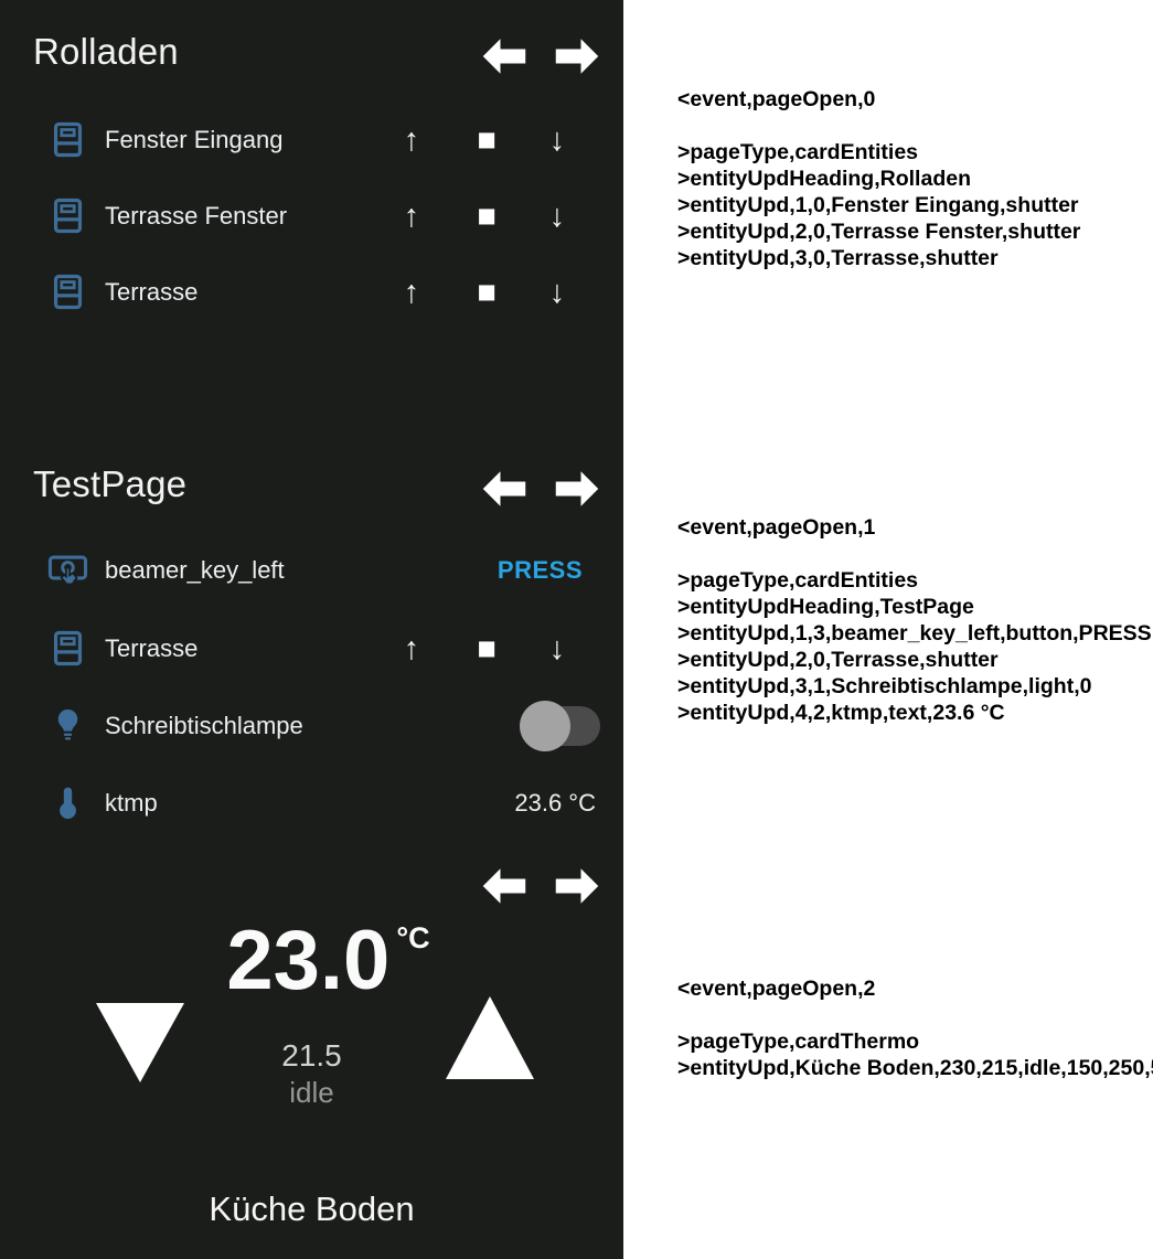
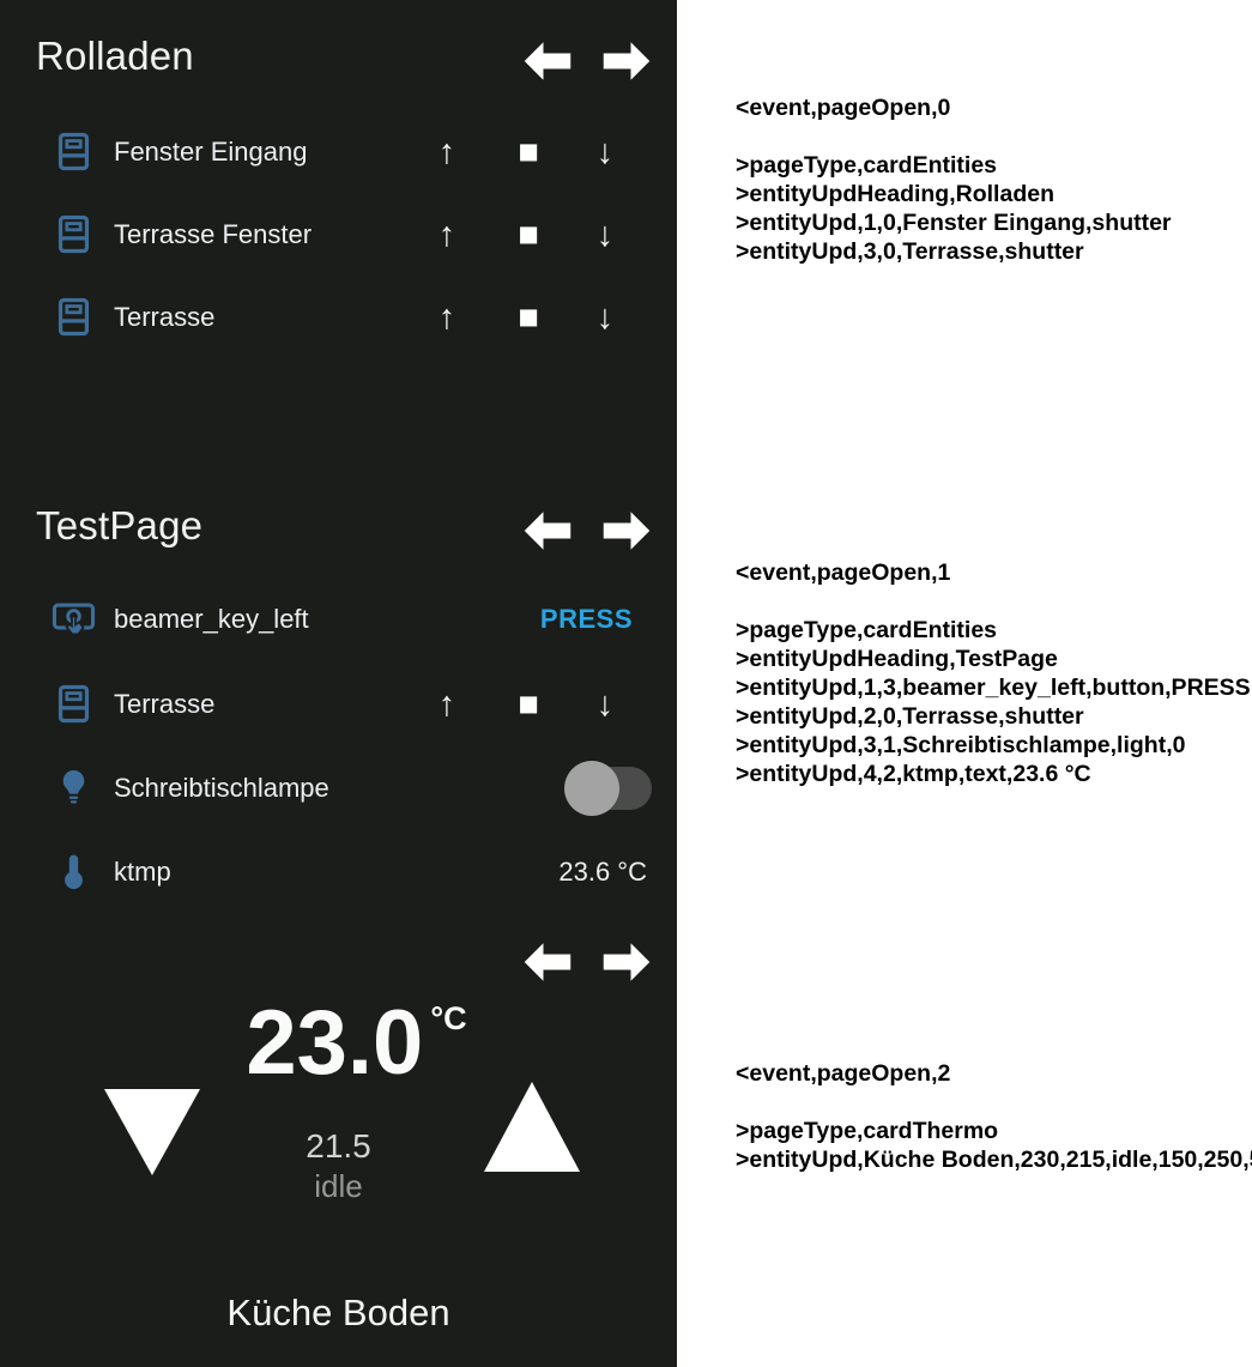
  Rolladen
  Fenster Eingang
  ↑
  ■
  ↓
  Terrasse Fenster
  ↑
  ■
  ↓
  Terrasse
  ↑
  ■
  ↓
  TestPage
  beamer_key_left
  PRESS
  Terrasse
  ↑
  ■
  ↓
  Schreibtischlampe
  ktmp
  23.6 °C
  23.0
  °C
  21.5
  idle
  Küche Boden
  <event,pageOpen,0
  >pageType,cardEntities
  >entityUpdHeading,Rolladen
  >entityUpd,1,0,Fenster Eingang,shutter
- >entityUpd,2,0,Terrasse Fenster,shutter
  >entityUpd,3,0,Terrasse,shutter
  <event,pageOpen,1
  >pageType,cardEntities
  >entityUpdHeading,TestPage
  >entityUpd,1,3,beamer_key_left,button,PRESS
  >entityUpd,2,0,Terrasse,shutter
  >entityUpd,3,1,Schreibtischlampe,light,0
  >entityUpd,4,2,ktmp,text,23.6 °C
  <event,pageOpen,2
  >pageType,cardThermo
  >entityUpd,Küche Boden,230,215,idle,150,250,
